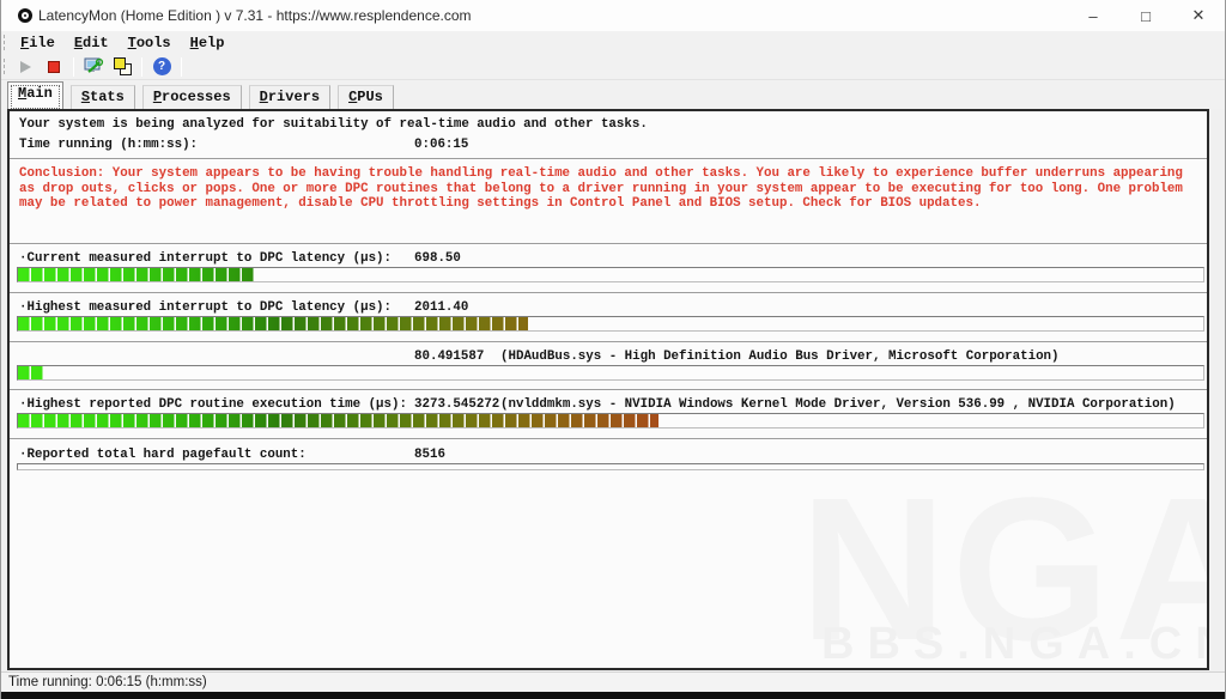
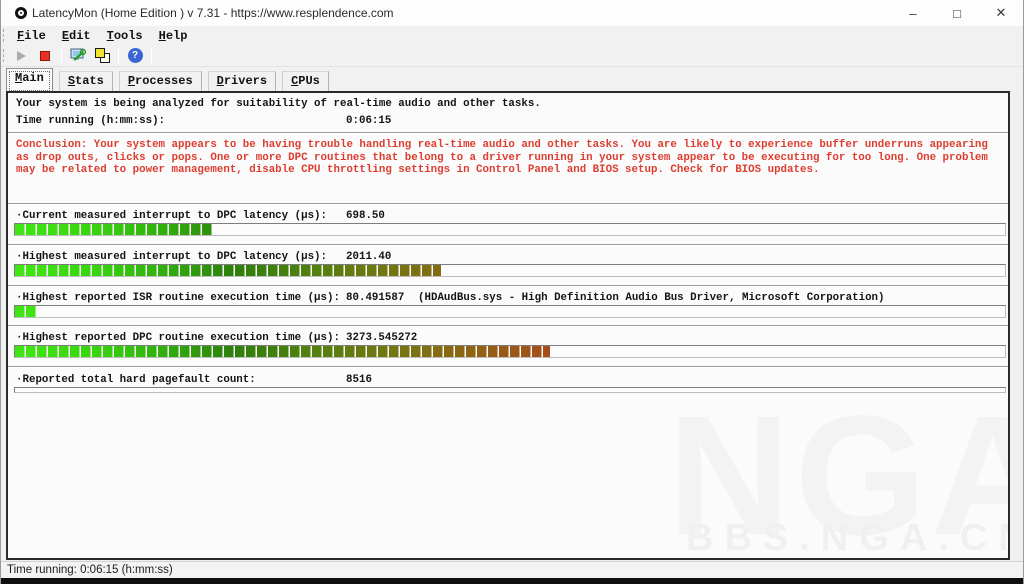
  LatencyMon (Home Edition ) v 7.31 - https://www.resplendence.com
  –
  □
  ✕
  File
  Edit
  Tools
  Help
  ?
  Main
  Stats
  Processes
  Drivers
  CPUs
  NGA
  BBS.NGA.C
  Your system is being analyzed for suitability of real-time audio and other tasks.
  Time running (h:mm:ss):
  0:06:15
  Conclusion: Your system appears to be having trouble handling real-time audio and other tasks. You are likely to experience buffer underruns appearing as drop outs, clicks or pops. One or more DPC routines that belong to a driver running in your system appear to be executing for too long. One problem may be related to power management, disable CPU throttling settings in Control Panel and BIOS setup. Check for BIOS updates.
  ·Current measured interrupt to DPC latency (µs):
  698.50
  ·Highest measured interrupt to DPC latency (µs):
  2011.40
+ ·Highest reported ISR routine execution time (µs):
  80.491587
  (HDAudBus.sys - High Definition Audio Bus Driver, Microsoft Corporation)
  ·Highest reported DPC routine execution time (µs):
  3273.545272
- (nvlddmkm.sys - NVIDIA Windows Kernel Mode Driver, Version 536.99 , NVIDIA Corporation)
  ·Reported total hard pagefault count:
  8516
  Time running: 0:06:15 (h:mm:ss)
